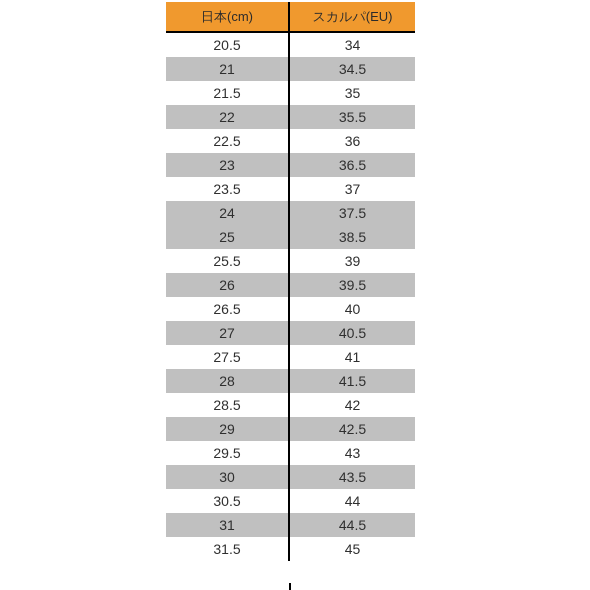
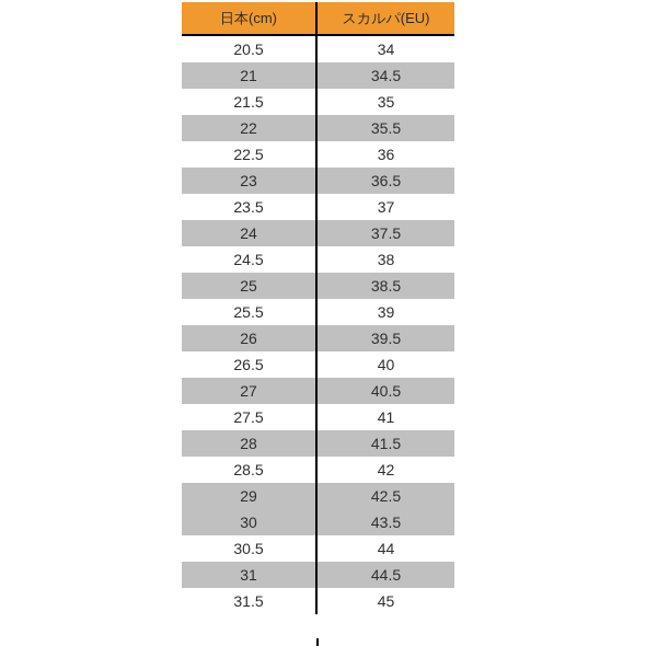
  日本(cm)	スカルパ(EU)
  20.5	34
  21	34.5
  21.5	35
  22	35.5
  22.5	36
  23	36.5
  23.5	37
  24	37.5
+ 24.5	38
  25	38.5
  25.5	39
  26	39.5
  26.5	40
  27	40.5
  27.5	41
  28	41.5
  28.5	42
  29	42.5
- 29.5	43
  30	43.5
  30.5	44
  31	44.5
  31.5	45
